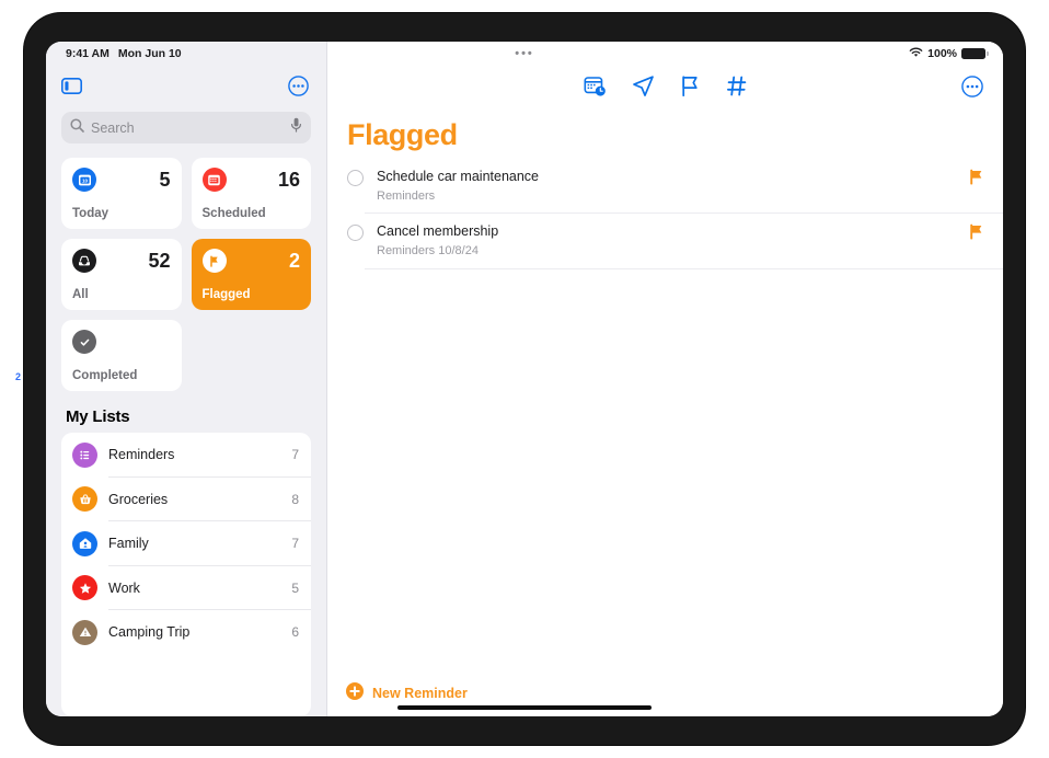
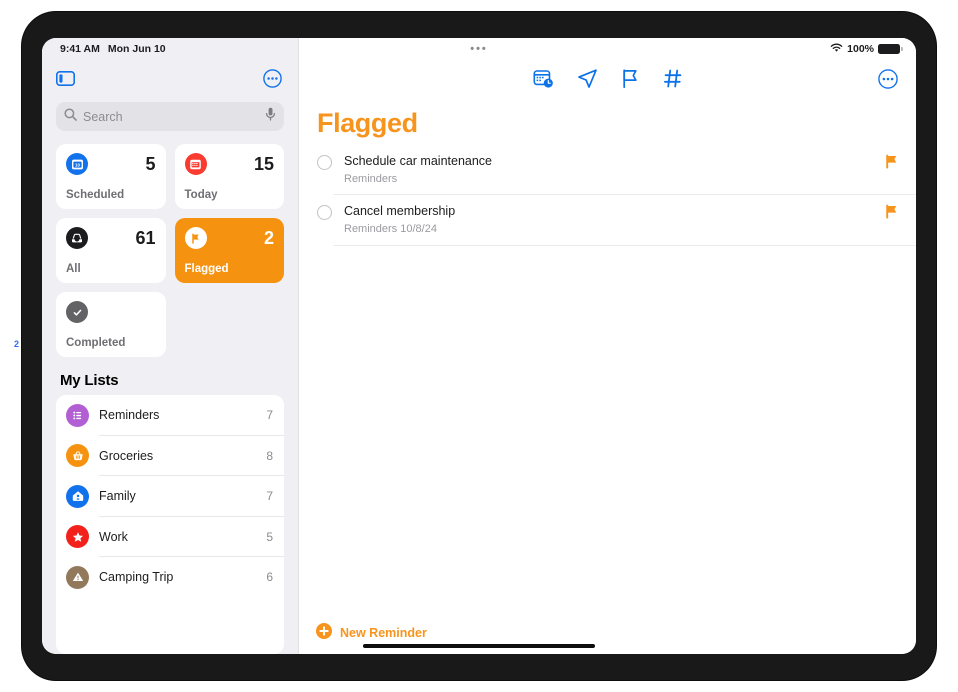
  2
  9:41 AM
  Mon Jun 10
  •••
  100%
  Search
  5
- Today
+ Scheduled
- 16
+ 15
- Scheduled
+ Today
- 52
+ 61
  All
  2
  Flagged
  Completed
  My Lists
  Reminders
  7
  Groceries
  8
  Family
  7
  Work
  5
  Camping Trip
  6
  Flagged
  Schedule car maintenance
  Reminders
  Cancel membership
  Reminders 10/8/24
  New Reminder
